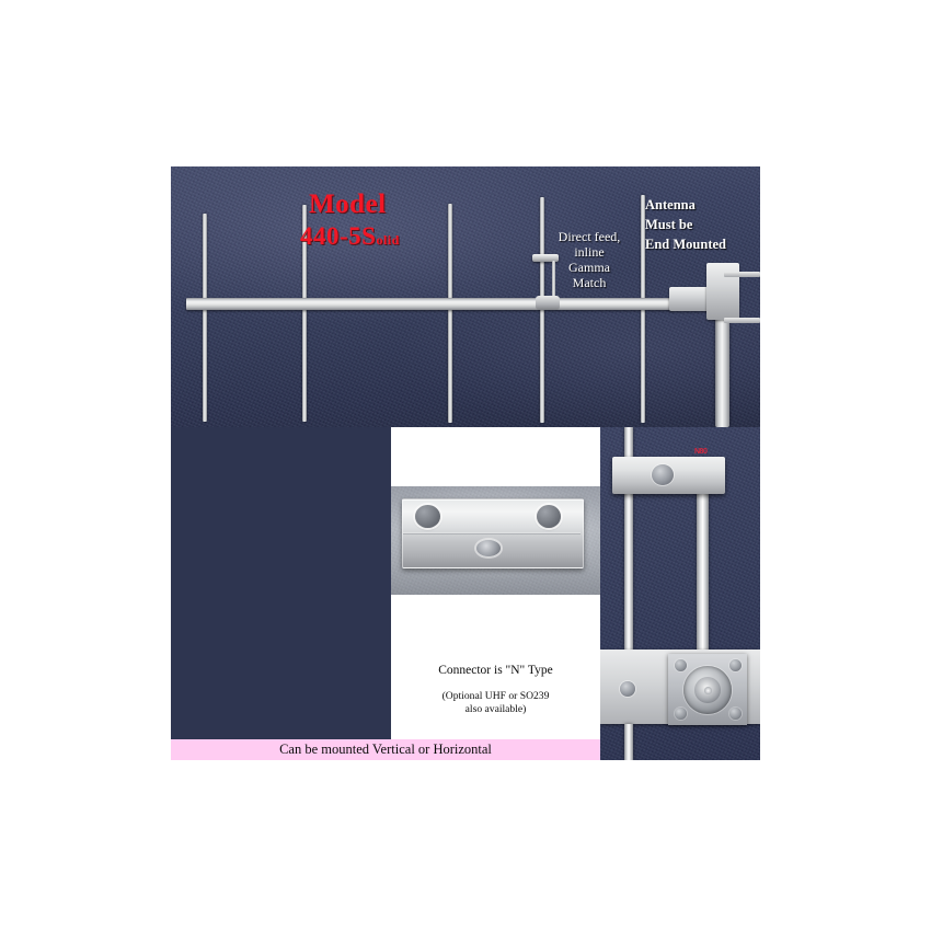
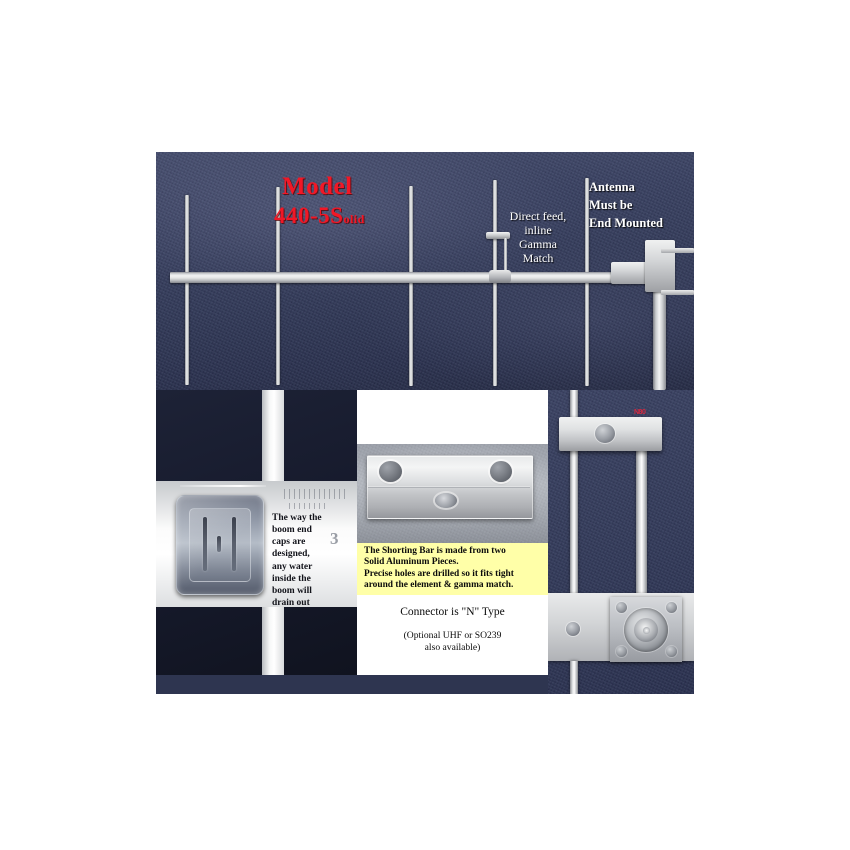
  Model
  440-5Solid
  Direct feed,
  inline
  Gamma
  Match
  Antenna
  Must be
  End Mounted
+ The way the
+ boom end
+ caps are
+ designed,
+ any water
+ inside the
+ boom will
+ drain out
+ 3
+ The Shorting Bar is made from two
+ Solid Aluminum Pieces.
+ Precise holes are drilled so it fits tight
+ around the element & gamma match.
  Connector is "N" Type
  (Optional UHF or SO239
  also available)
- Can be mounted Vertical or Horizontal
